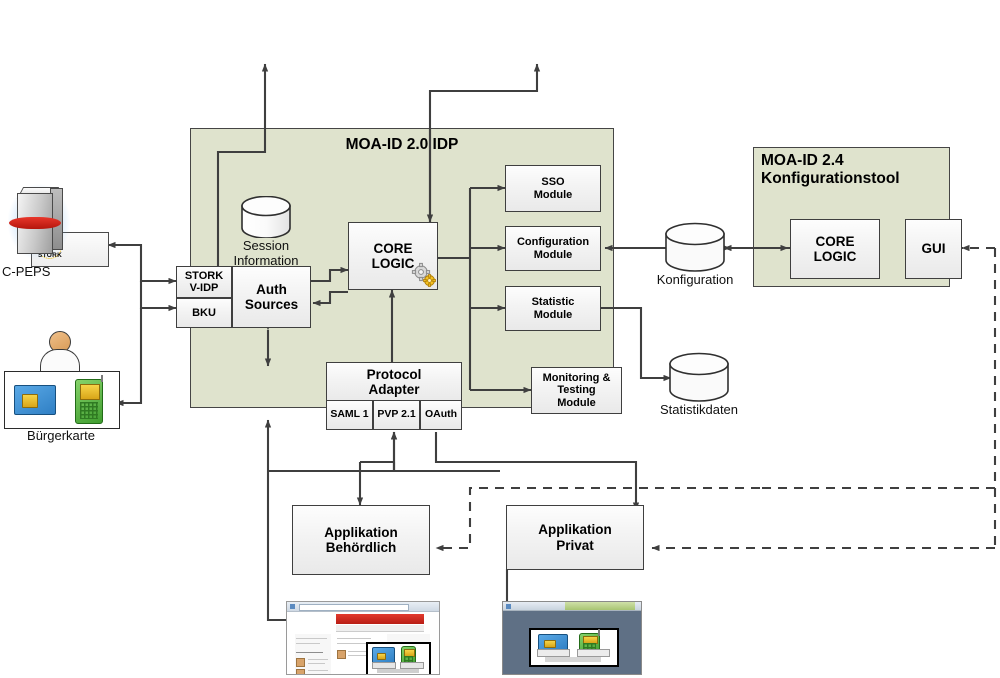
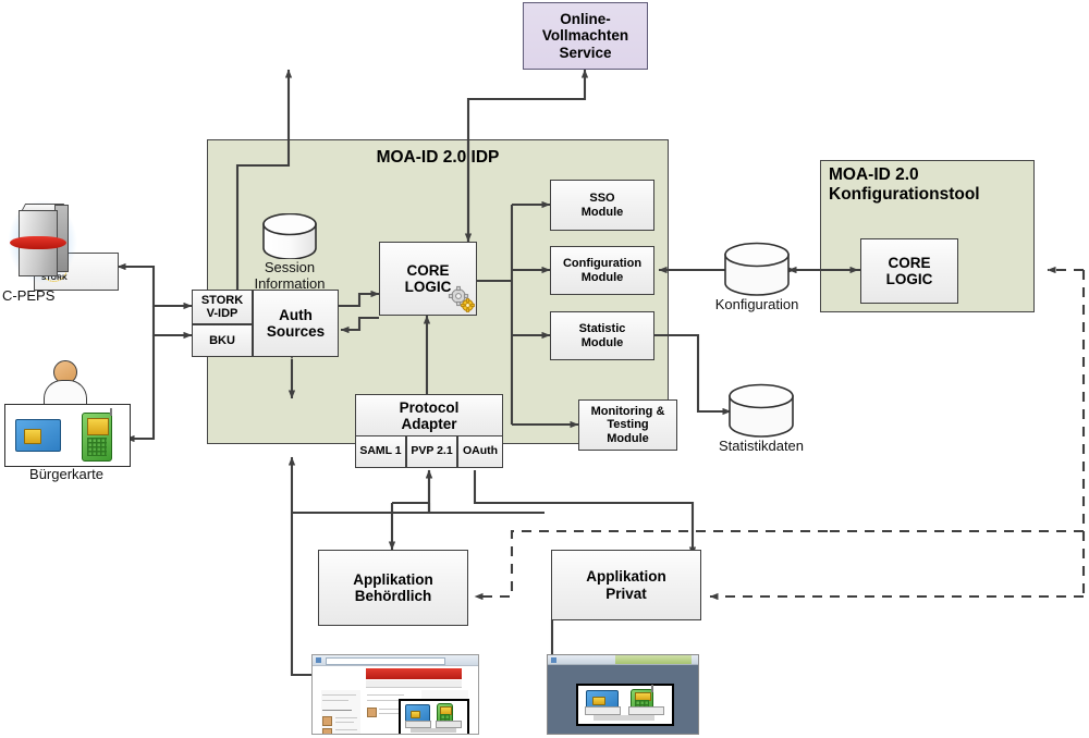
  MOA-ID 2.0 IDP
- MOA-ID 2.4
+ MOA-ID 2.0
  Konfigurationstool
+ Online-
+ Vollmachten
+ Service
  Session
  Information
  CORE
  LOGIC
  STORK
  V-IDP
  BKU
  Auth
  Sources
  Protocol
  Adapter
  SAML 1
  PVP 2.1
  OAuth
  SSO
  Module
  Configuration
  Module
  Statistic
  Module
  Monitoring &
  Testing
  Module
  Konfiguration
  Statistikdaten
  CORE
  LOGIC
- GUI
  C-PEPS
  Bürgerkarte
  Applikation
  Behördlich
  Applikation
  Privat
